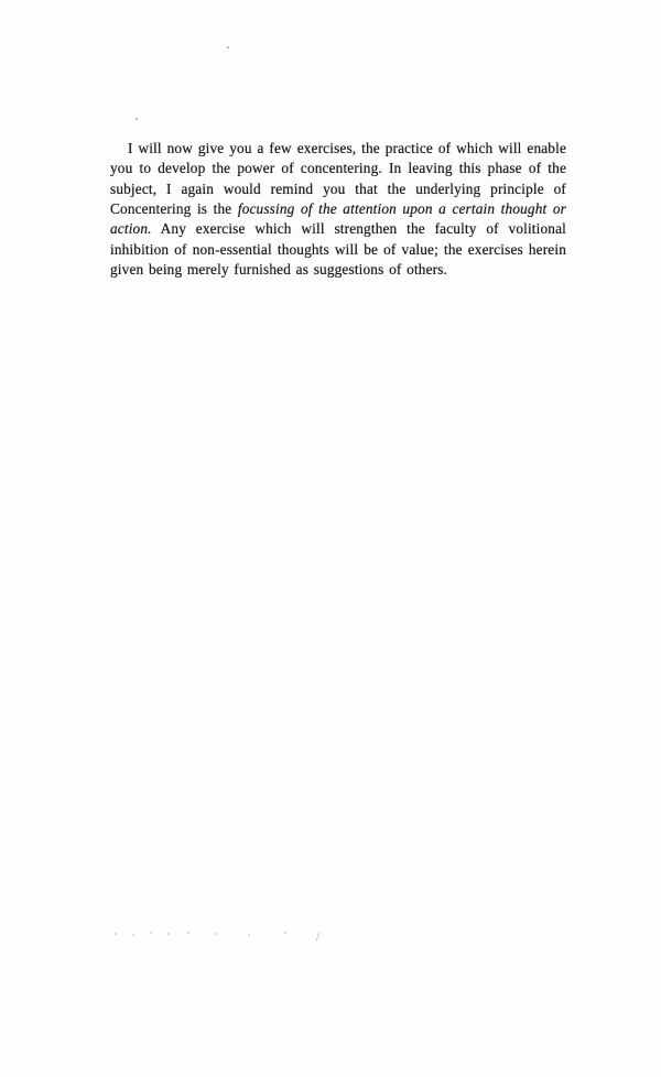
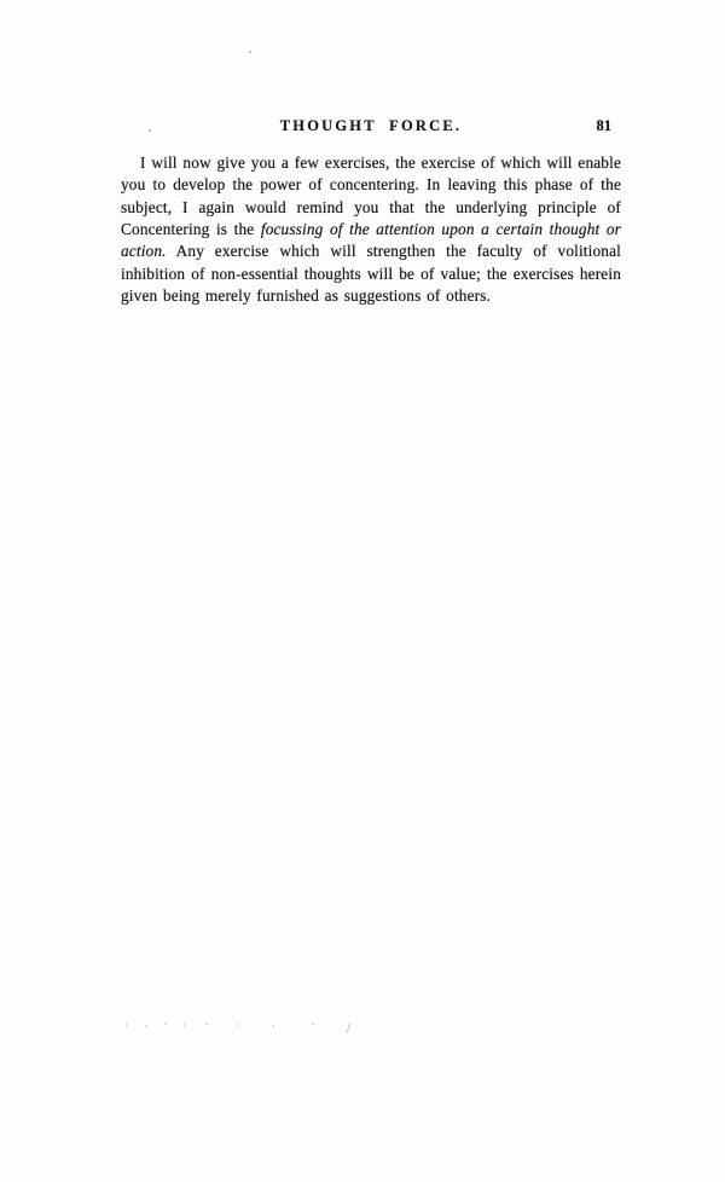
+ THOUGHT FORCE.
+ 81
- I will now give you a few exercises, the practice of which will enable you to develop the power of concentering. In leaving this phase of the subject, I again would remind you that the underlying principle of Concentering is the focussing of the attention upon a certain thought or action. Any exercise which will strengthen the faculty of volitional inhibition of non-essential thoughts will be of value; the exercises herein given being merely furnished as suggestions of others.
+ I will now give you a few exercises, the exercise of which will enable you to develop the power of concentering. In leaving this phase of the subject, I again would remind you that the underlying principle of Concentering is the focussing of the attention upon a certain thought or action. Any exercise which will strengthen the faculty of volitional inhibition of non-essential thoughts will be of value; the exercises herein given being merely furnished as suggestions of others.
